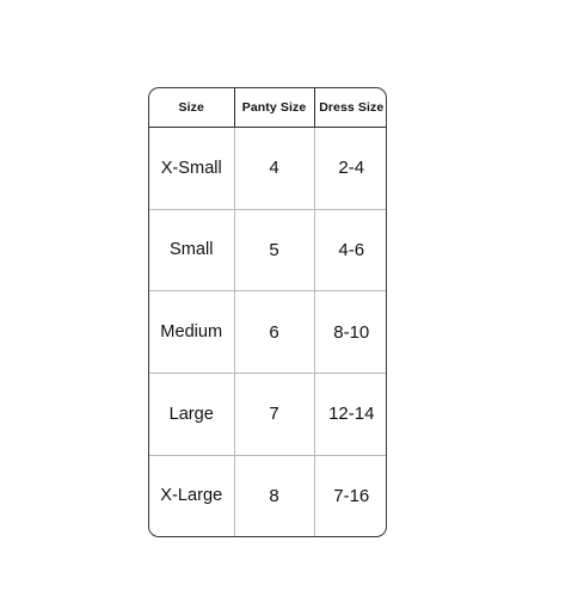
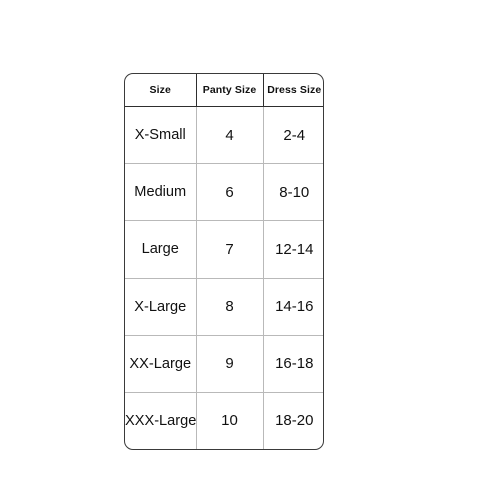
  Size	Panty Size	Dress Size
  X-Small	4	2-4
- Small	5	4-6
  Medium	6	8-10
  Large	7	12-14
- X-Large	8	7-16
+ X-Large	8	14-16
+ XX-Large	9	16-18
+ XXX-Large	10	18-20
